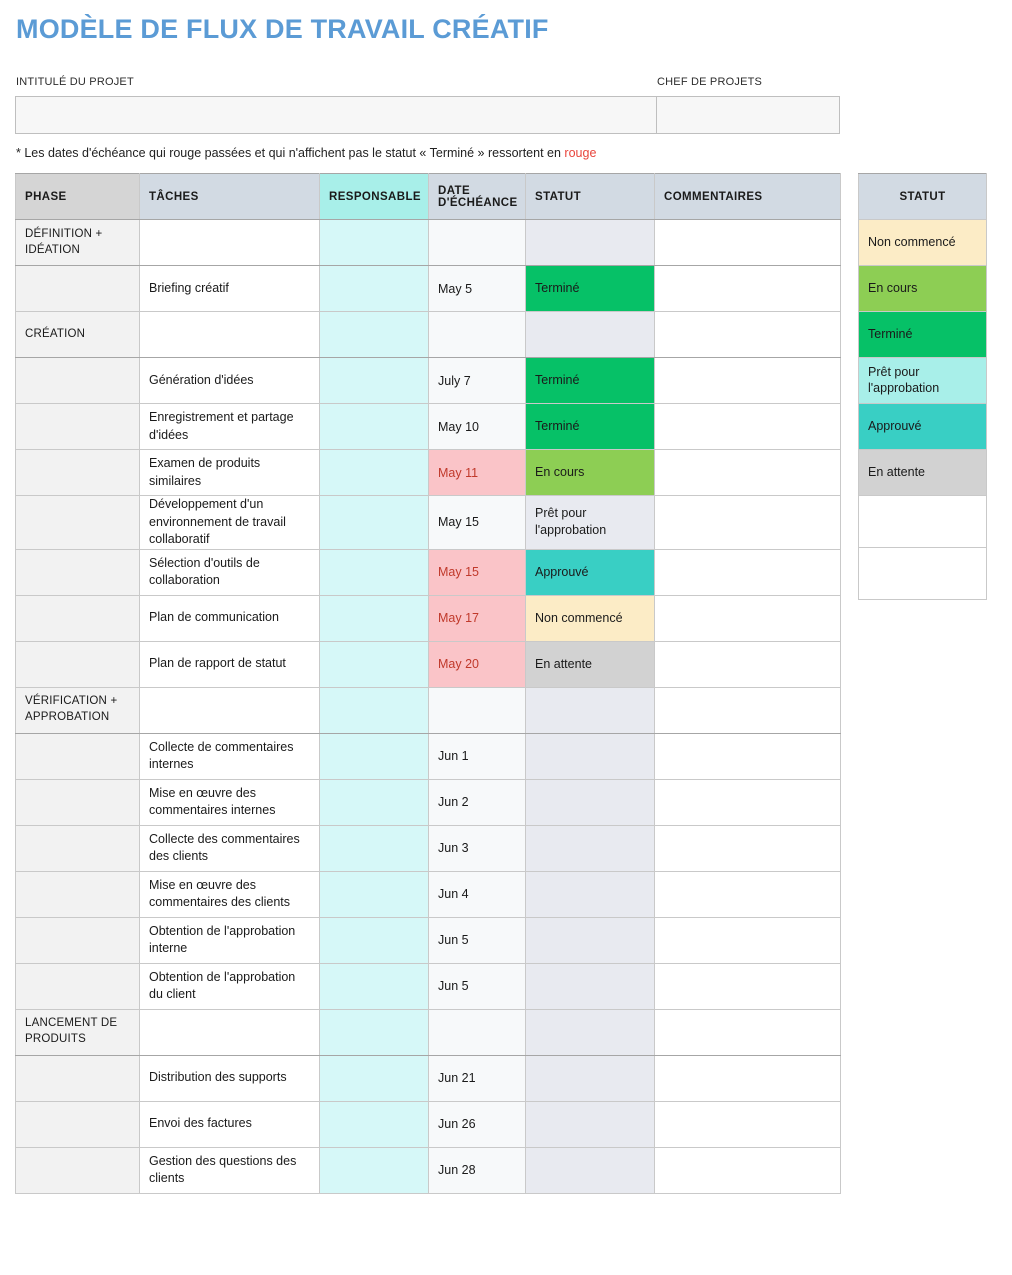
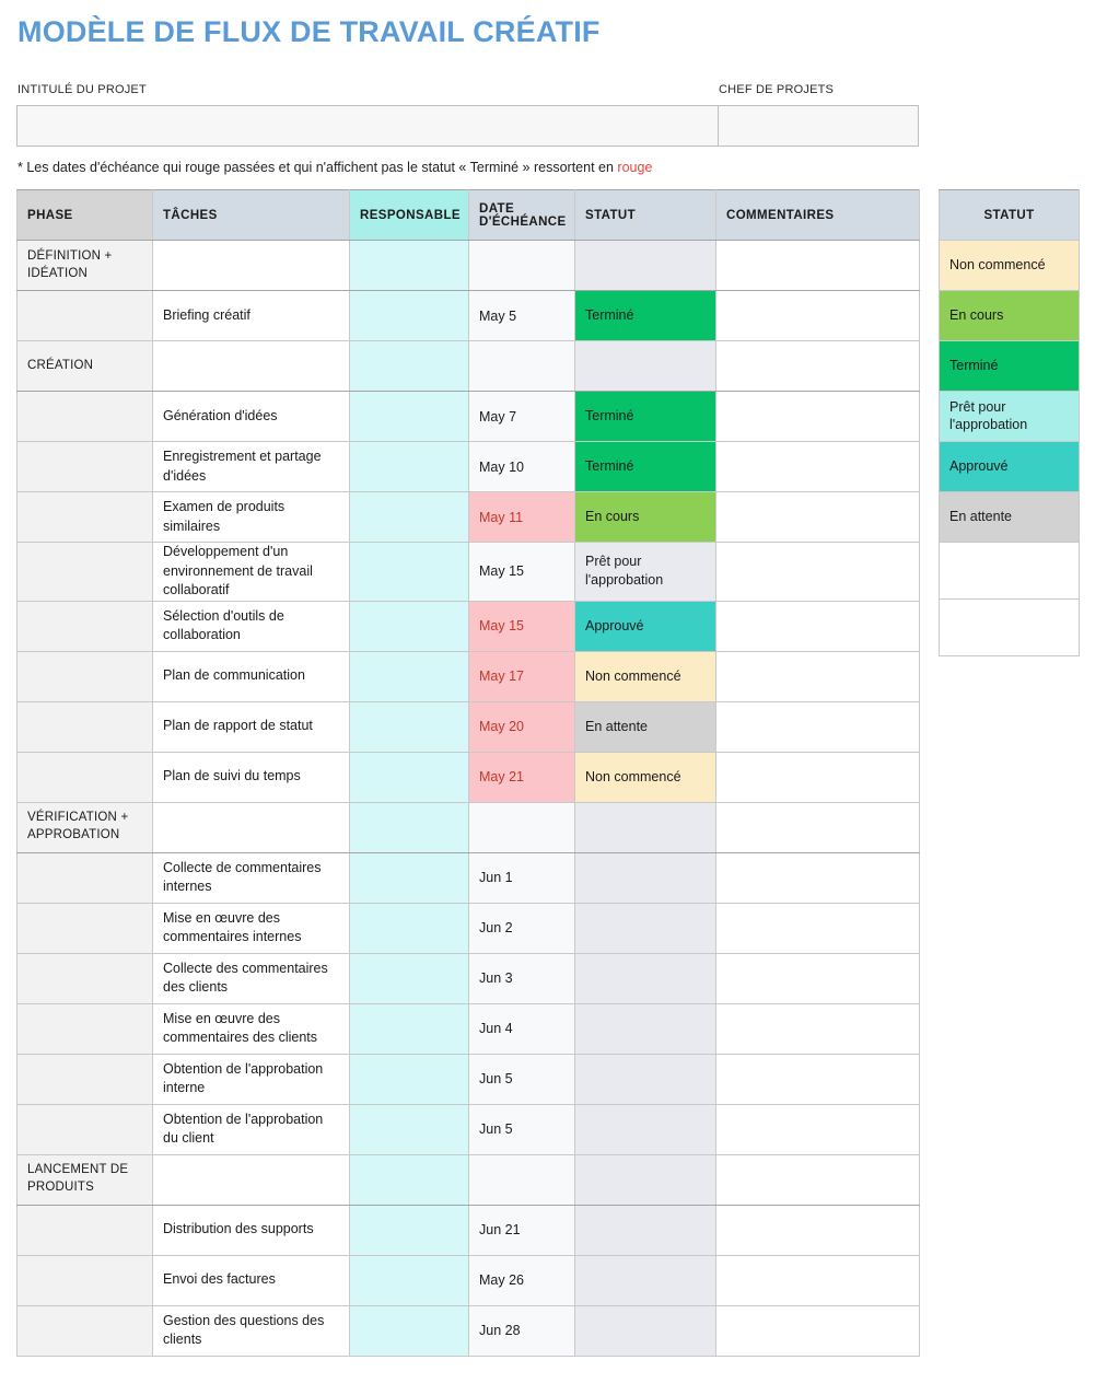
  MODÈLE DE FLUX DE TRAVAIL CRÉATIF
  INTITULÉ DU PROJET
  CHEF DE PROJETS
  * Les dates d'échéance qui rouge passées et qui n'affichent pas le statut « Terminé » ressortent en rouge
  PHASE	TÂCHES	RESPONSABLE	DATE D'ÉCHÉANCE	STATUT	COMMENTAIRES
  DÉFINITION + IDÉATION
  	Briefing créatif		May 5	Terminé
  CRÉATION
- 	Génération d'idées		July 7	Terminé
+ 	Génération d'idées		May 7	Terminé
  	Enregistrement et partage d'idées		May 10	Terminé
  	Examen de produits similaires		May 11	En cours
  	Développement d'un environnement de travail collaboratif		May 15	Prêt pour l'approbation
  	Sélection d'outils de collaboration		May 15	Approuvé
  	Plan de communication		May 17	Non commencé
  	Plan de rapport de statut		May 20	En attente
+ 	Plan de suivi du temps		May 21	Non commencé
  VÉRIFICATION + APPROBATION
  	Collecte de commentaires internes		Jun 1
  	Mise en œuvre des commentaires internes		Jun 2
  	Collecte des commentaires des clients		Jun 3
  	Mise en œuvre des commentaires des clients		Jun 4
  	Obtention de l'approbation interne		Jun 5
  	Obtention de l'approbation du client		Jun 5
  LANCEMENT DE PRODUITS
  	Distribution des supports		Jun 21
- 	Envoi des factures		Jun 26
+ 	Envoi des factures		May 26
  	Gestion des questions des clients		Jun 28
  STATUT
  Non commencé
  En cours
  Terminé
  Prêt pour l'approbation
  Approuvé
  En attente
